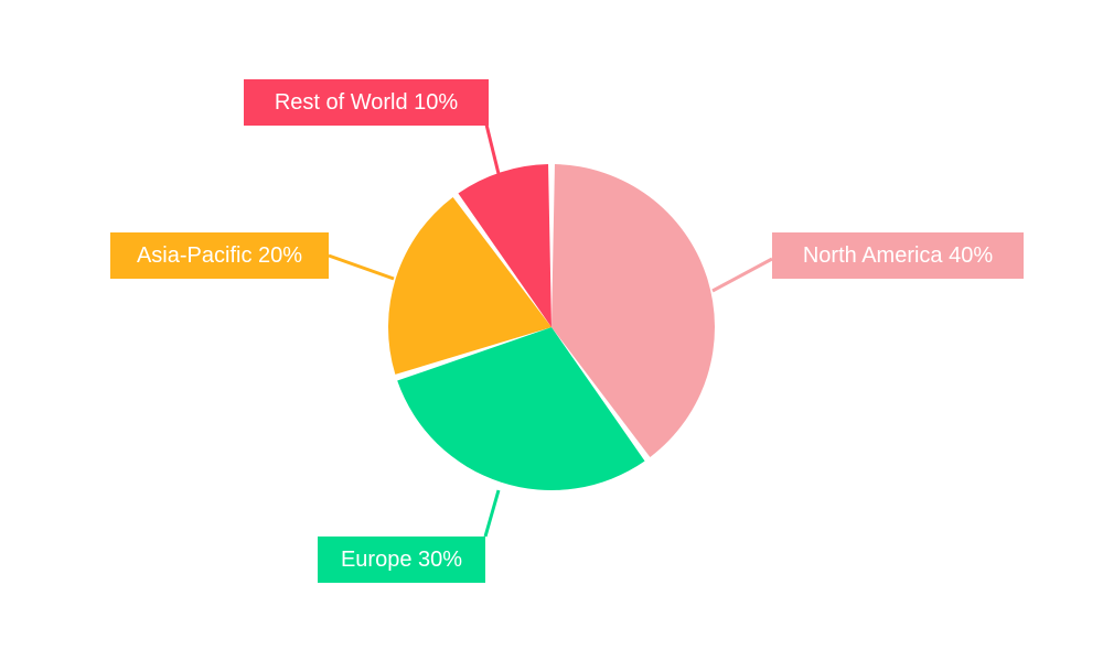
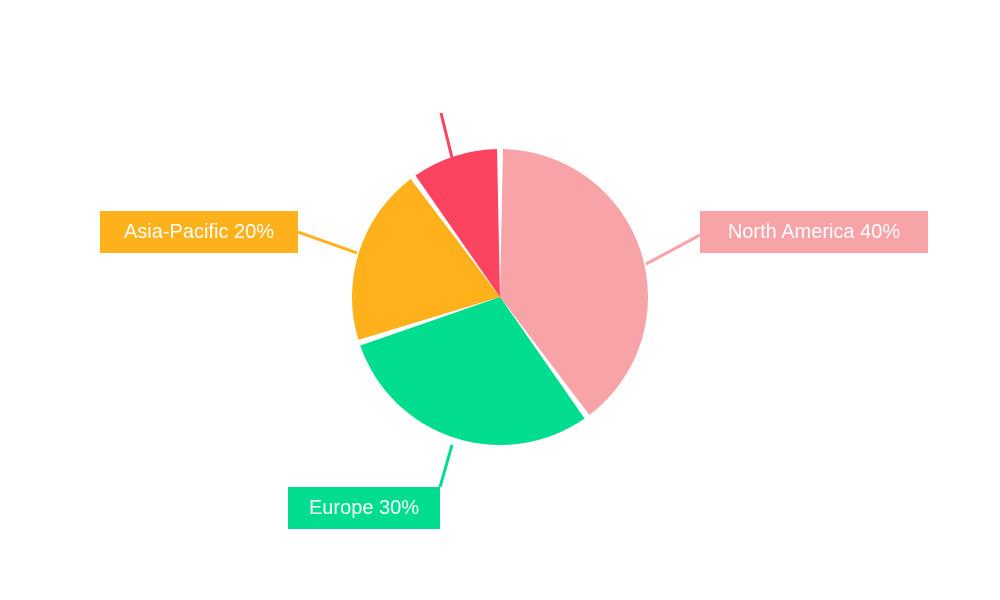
  North America 40%
  Europe 30%
  Asia-Pacific 20%
- Rest of World 10%
